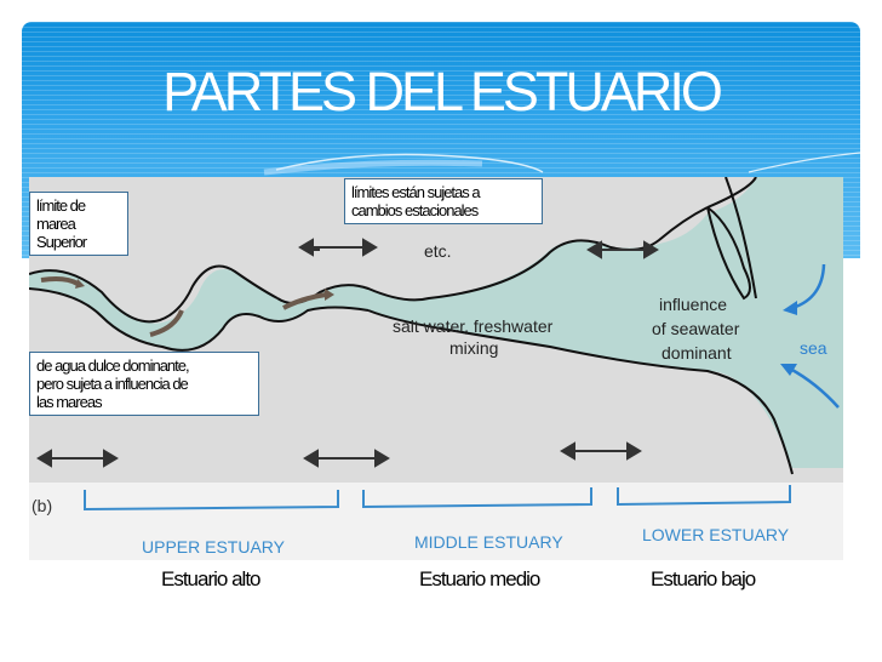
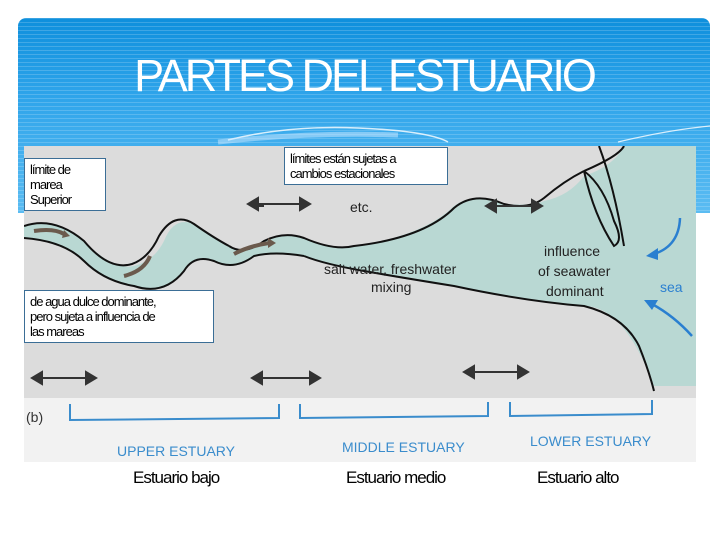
  PARTES DEL ESTUARIO
  (b)
  UPPER ESTUARY
  MIDDLE ESTUARY
  LOWER ESTUARY
  etc.
  salt water, freshwater
  mixing
  influence
  of seawater
  dominant
  sea
  límite de
  marea
  Superior
  límites están sujetas a
  cambios estacionales
  de agua dulce dominante,
  pero sujeta a influencia de
  las mareas
- Estuario alto
+ Estuario bajo
  Estuario medio
- Estuario bajo
+ Estuario alto
